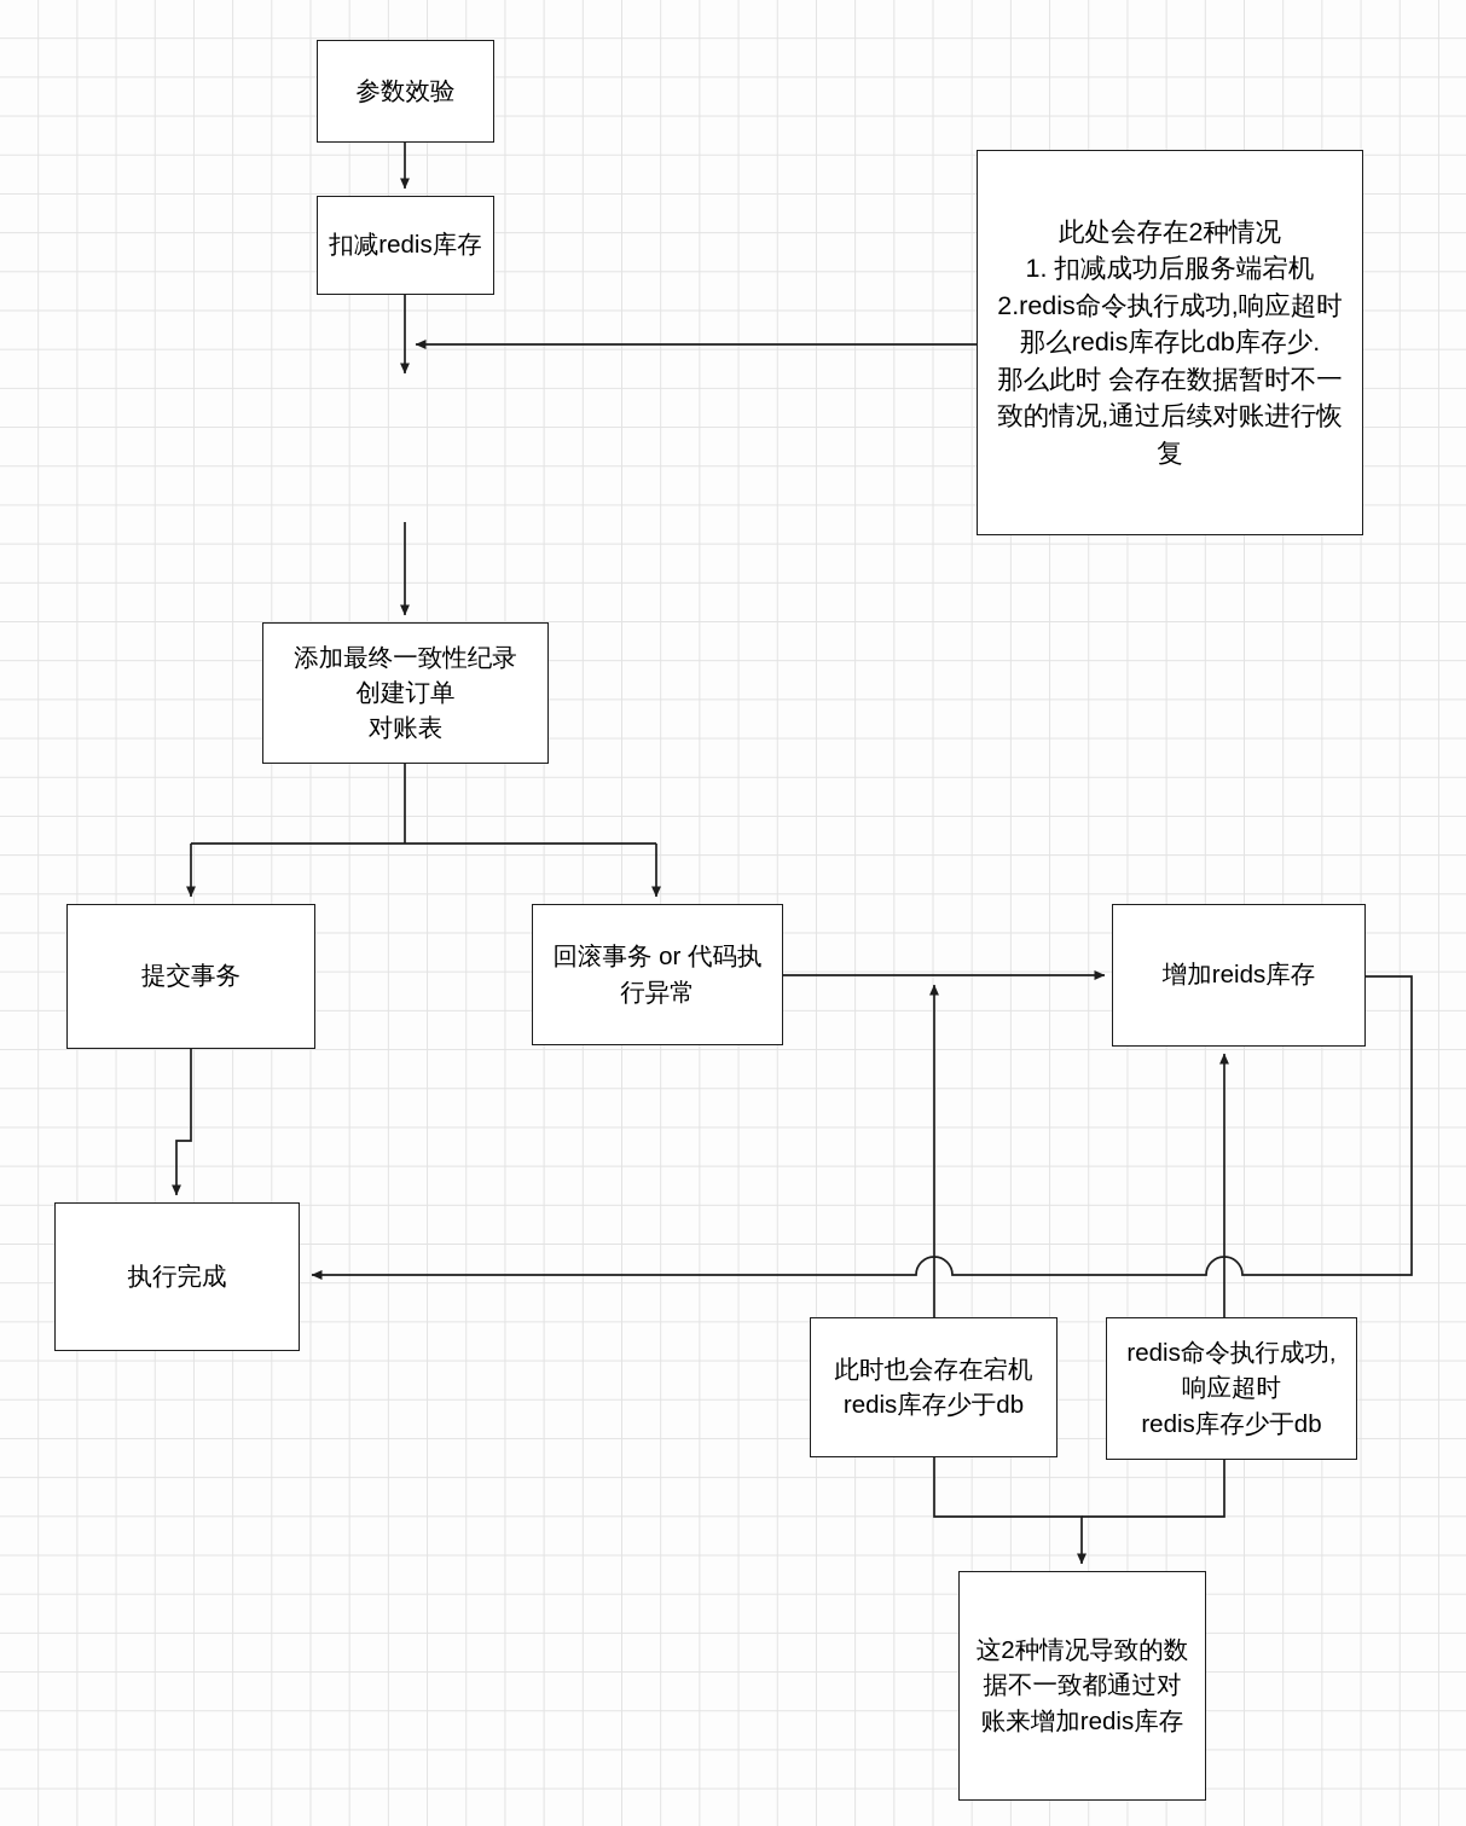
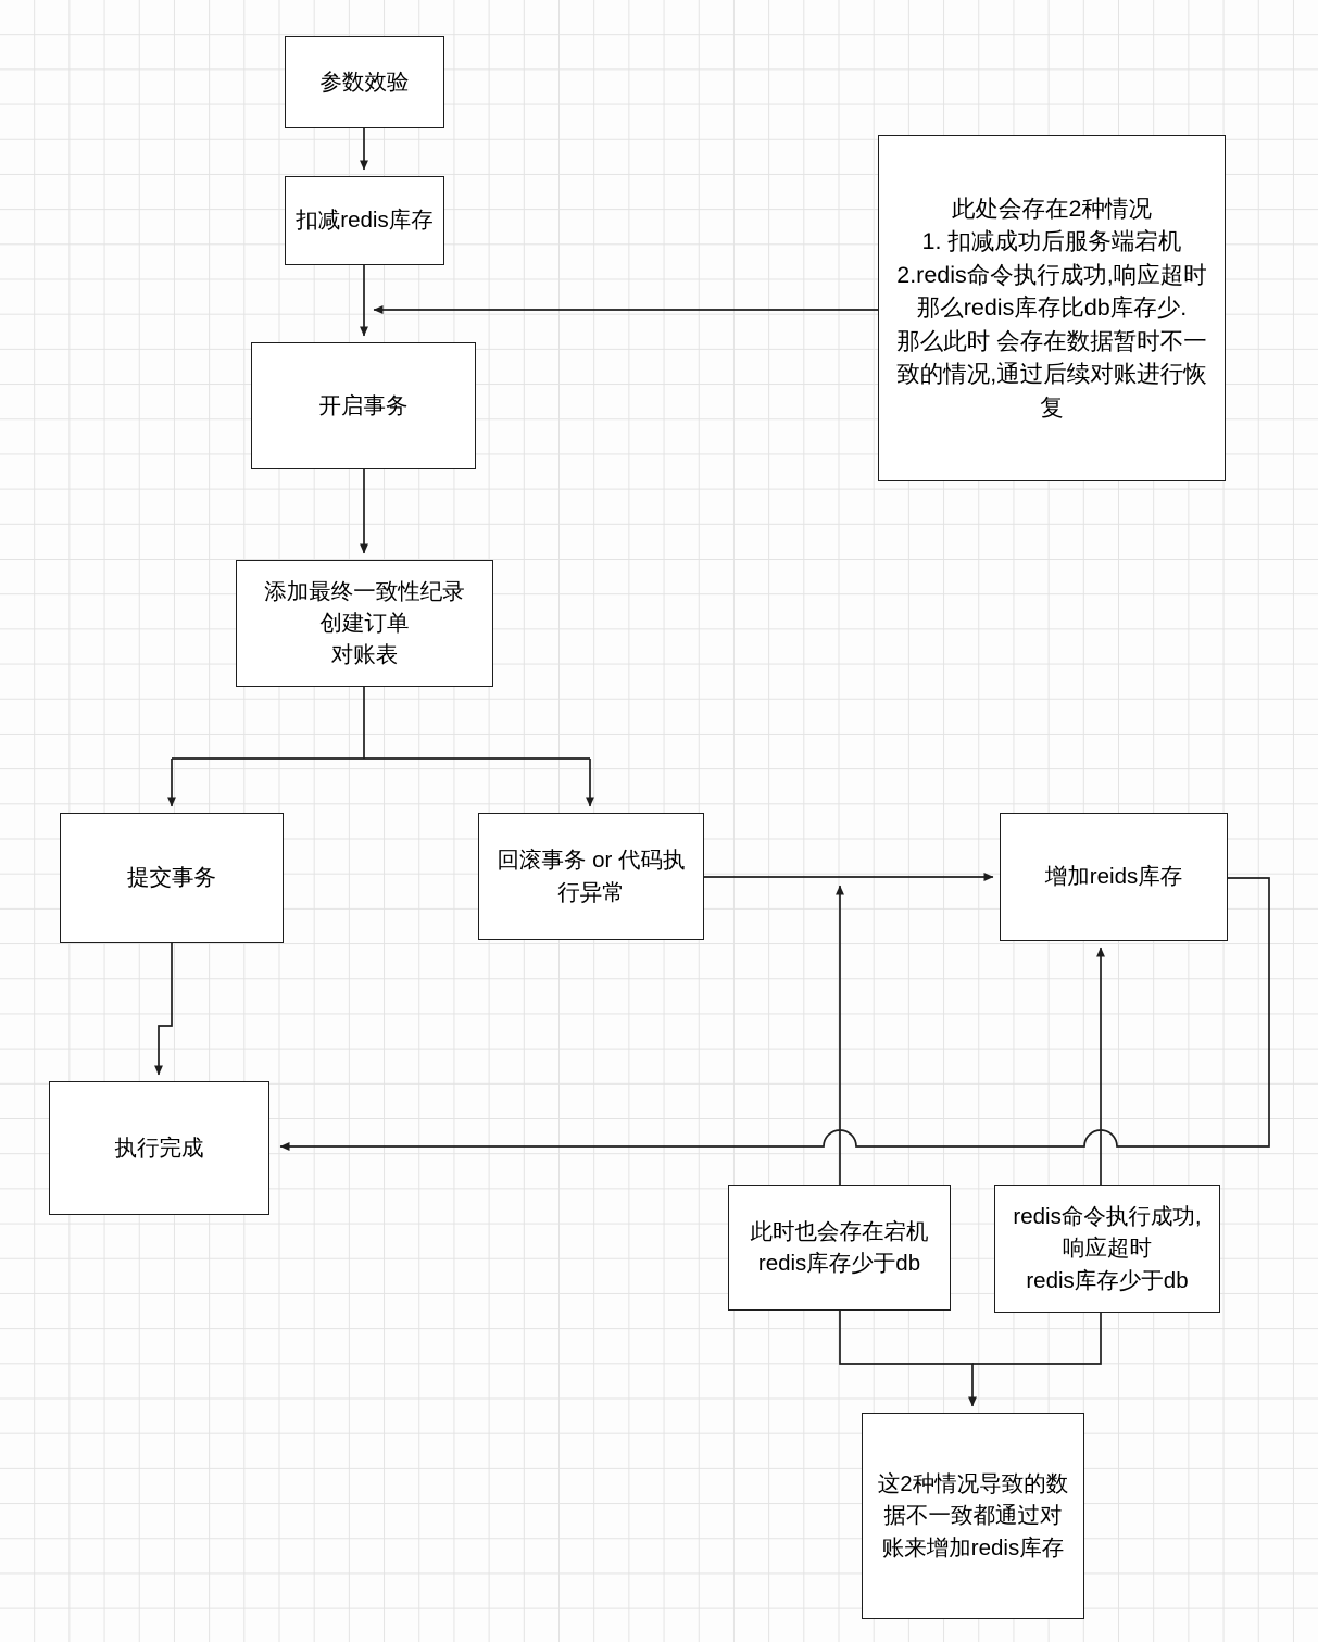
  参数效验
  扣减redis库存
+ 开启事务
  添加最终一致性纪录
  创建订单
  对账表
  提交事务
  回滚事务 or 代码执
  行异常
  增加reids库存
  执行完成
  此时也会存在宕机
  redis库存少于db
  redis命令执行成功,
  响应超时
  redis库存少于db
  这2种情况导致的数
  据不一致都通过对
  账来增加redis库存
  此处会存在2种情况
  1. 扣减成功后服务端宕机
  2.redis命令执行成功,响应超时
  那么redis库存比db库存少.
  那么此时 会存在数据暂时不一
  致的情况,通过后续对账进行恢
  复
